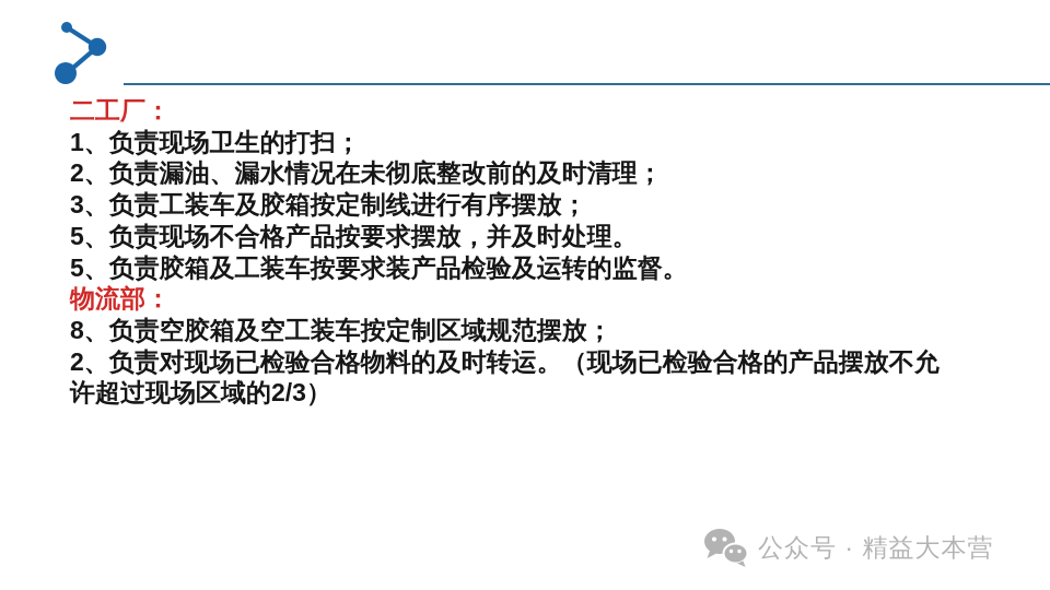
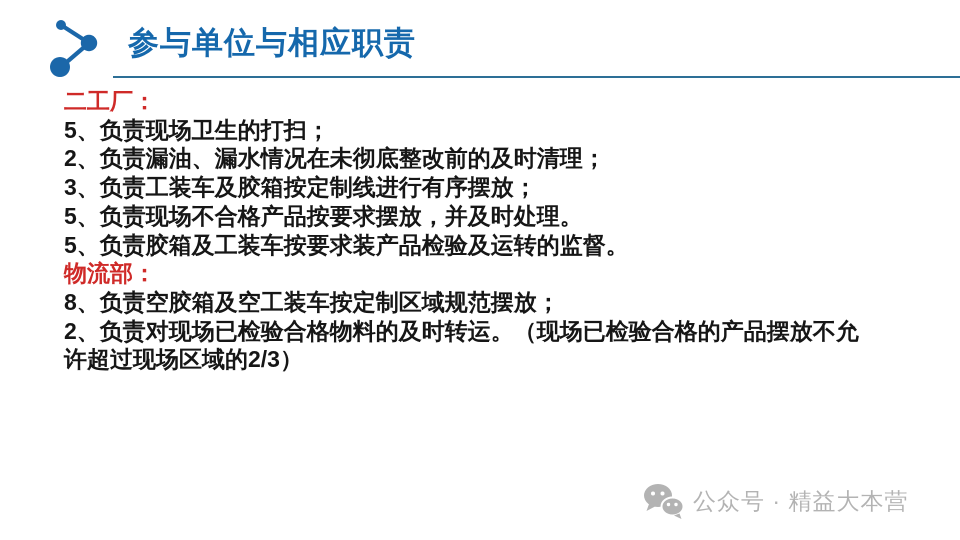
+ 参与单位与相应职责
  二工厂：
- 1、负责现场卫生的打扫；
+ 5、负责现场卫生的打扫；
  2、负责漏油、漏水情况在未彻底整改前的及时清理；
  3、负责工装车及胶箱按定制线进行有序摆放；
  5、负责现场不合格产品按要求摆放，并及时处理。
  5、负责胶箱及工装车按要求装产品检验及运转的监督。
  物流部：
  8、负责空胶箱及空工装车按定制区域规范摆放；
  2、负责对现场已检验合格物料的及时转运。（现场已检验合格的产品摆放不允
  许超过现场区域的2/3）
  公众号 · 精益大本营
